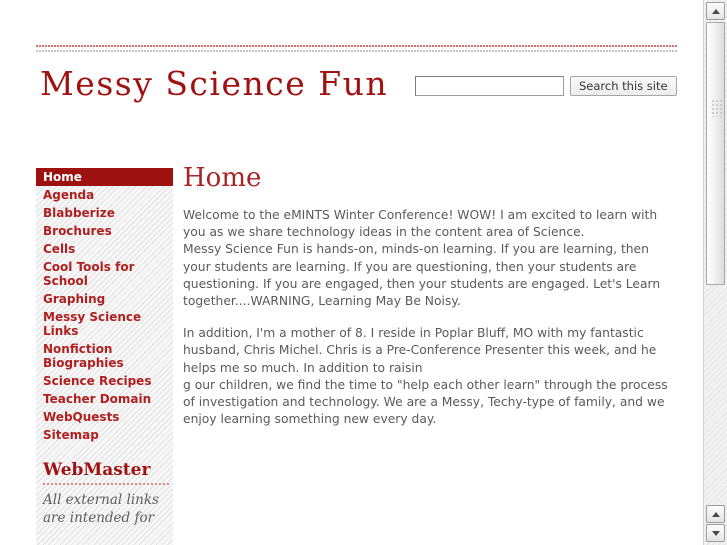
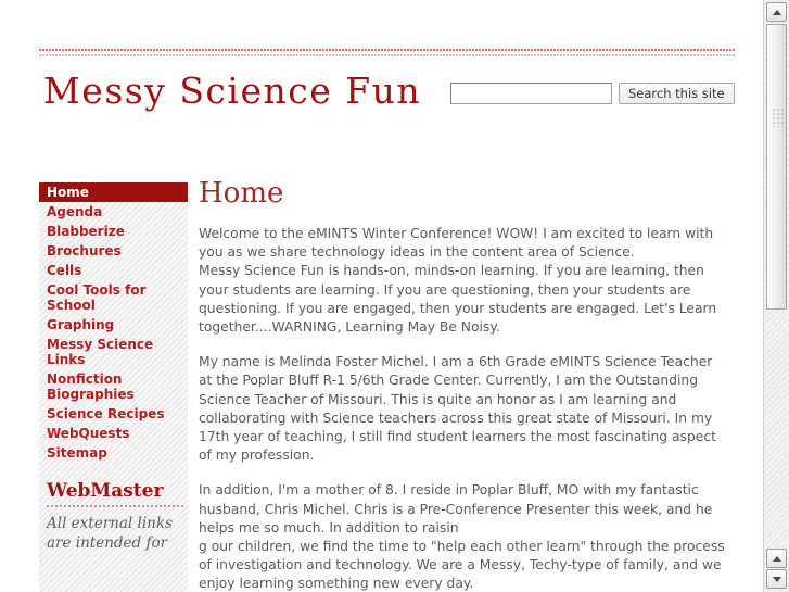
  Messy Science Fun
  Search this site
  Home
  Agenda
  Blabberize
  Brochures
  Cells
  Cool Tools for School
  Graphing
  Messy Science Links
  Nonfiction Biographies
  Science Recipes
- Teacher Domain
  WebQuests
  Sitemap
  WebMaster
  All external links are intended for
  Home
  Welcome to the eMINTS Winter Conference! WOW! I am excited to learn with you as we share technology ideas in the content area of Science.
  Messy Science Fun is hands-on, minds-on learning. If you are learning, then your students are learning. If you are questioning, then your students are questioning. If you are engaged, then your students are engaged. Let's Learn together....WARNING, Learning May Be Noisy.
+ My name is Melinda Foster Michel. I am a 6th Grade eMINTS Science Teacher at the Poplar Bluff R-1 5/6th Grade Center. Currently, I am the Outstanding Science Teacher of Missouri. This is quite an honor as I am learning and collaborating with Science teachers across this great state of Missouri. In my 17th year of teaching, I still find student learners the most fascinating aspect of my profession.
  In addition, I'm a mother of 8. I reside in Poplar Bluff, MO with my fantastic husband, Chris Michel. Chris is a Pre-Conference Presenter this week, and he helps me so much. In addition to raisin
  g our children, we find the time to "help each other learn" through the process of investigation and technology. We are a Messy, Techy-type of family, and we enjoy learning something new every day.
